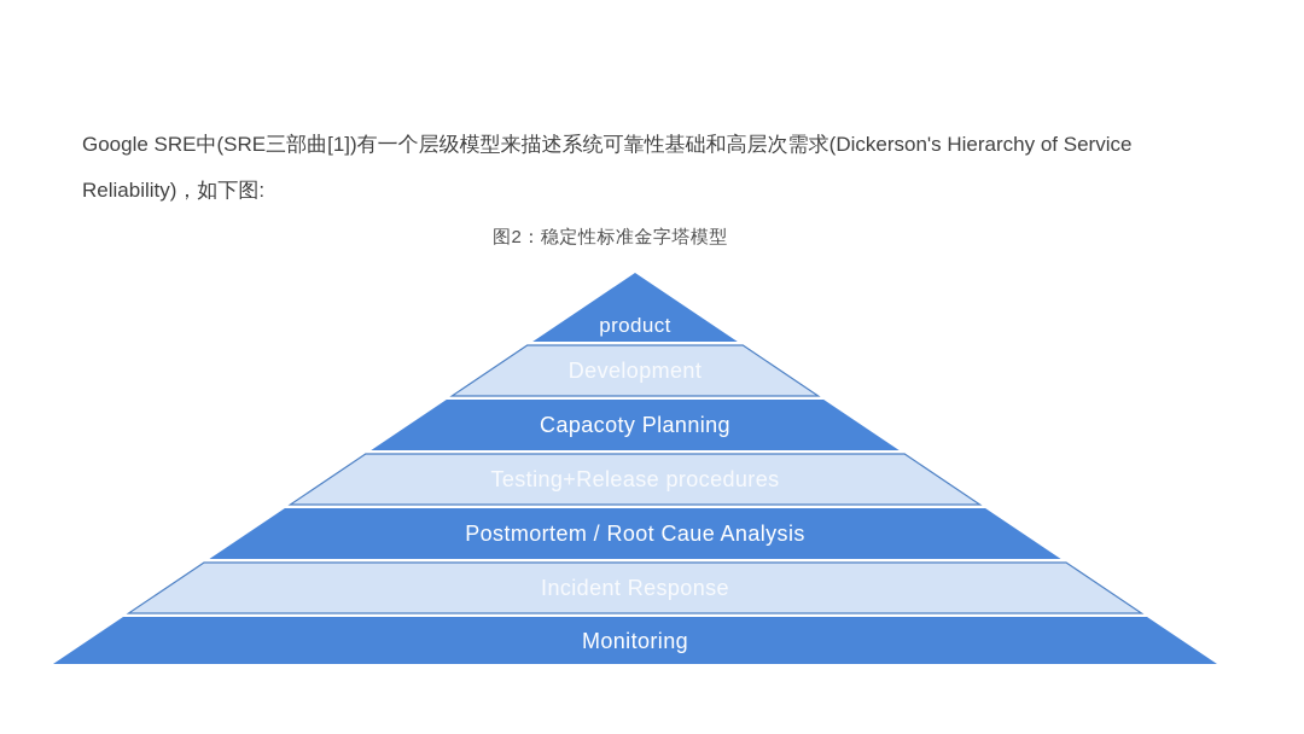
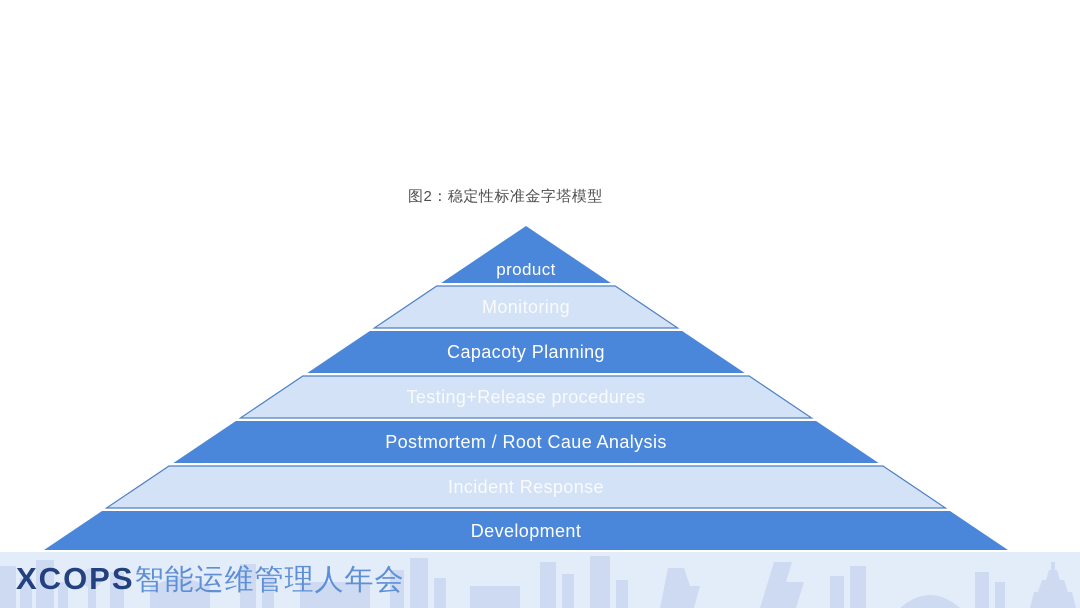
- Google SRE中(SRE三部曲[1])有一个层级模型来描述系统可靠性基础和高层次需求(Dickerson's Hierarchy of Service Reliability)，如下图:
  图2：稳定性标准金字塔模型
  product
- Development
+ Monitoring
  Capacoty Planning
  Testing+Release procedures
  Postmortem / Root Caue Analysis
  Incident Response
- Monitoring
+ Development
+ XCOPS
+ 智能运维管理人年会
